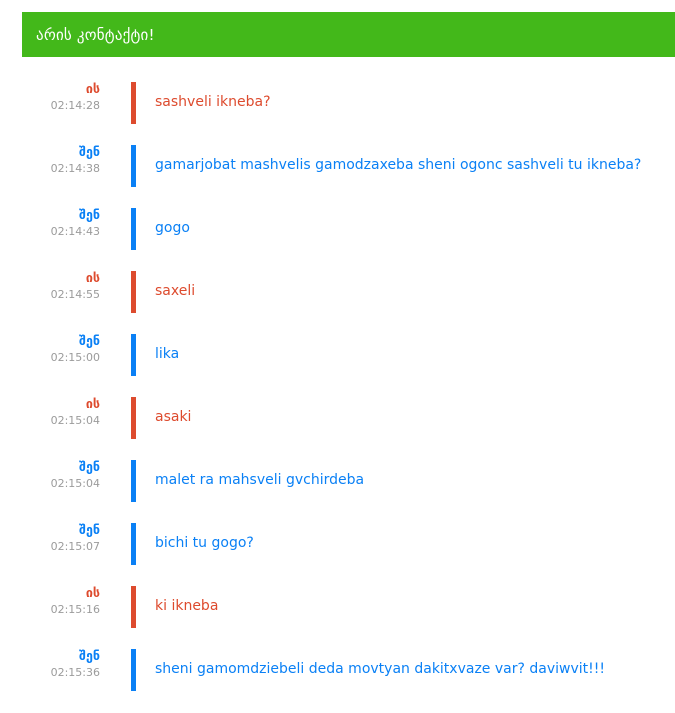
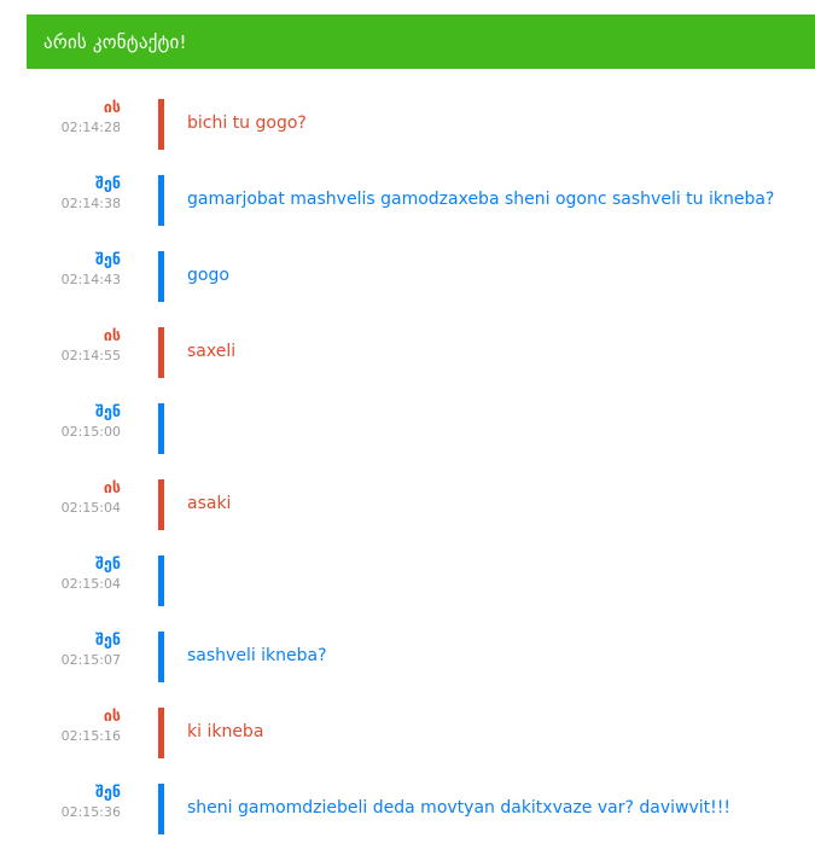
  არის კონტაქტი!
  ის
  02:14:28
- sashveli ikneba?
+ bichi tu gogo?
  შენ
  02:14:38
  gamarjobat mashvelis gamodzaxeba sheni ogonc sashveli tu ikneba?
  შენ
  02:14:43
  gogo
  ის
  02:14:55
  saxeli
  შენ
  02:15:00
- lika
  ის
  02:15:04
  asaki
  შენ
  02:15:04
- malet ra mahsveli gvchirdeba
  შენ
  02:15:07
- bichi tu gogo?
+ sashveli ikneba?
  ის
  02:15:16
  ki ikneba
  შენ
  02:15:36
  sheni gamomdziebeli deda movtyan dakitxvaze var? daviwvit!!!
